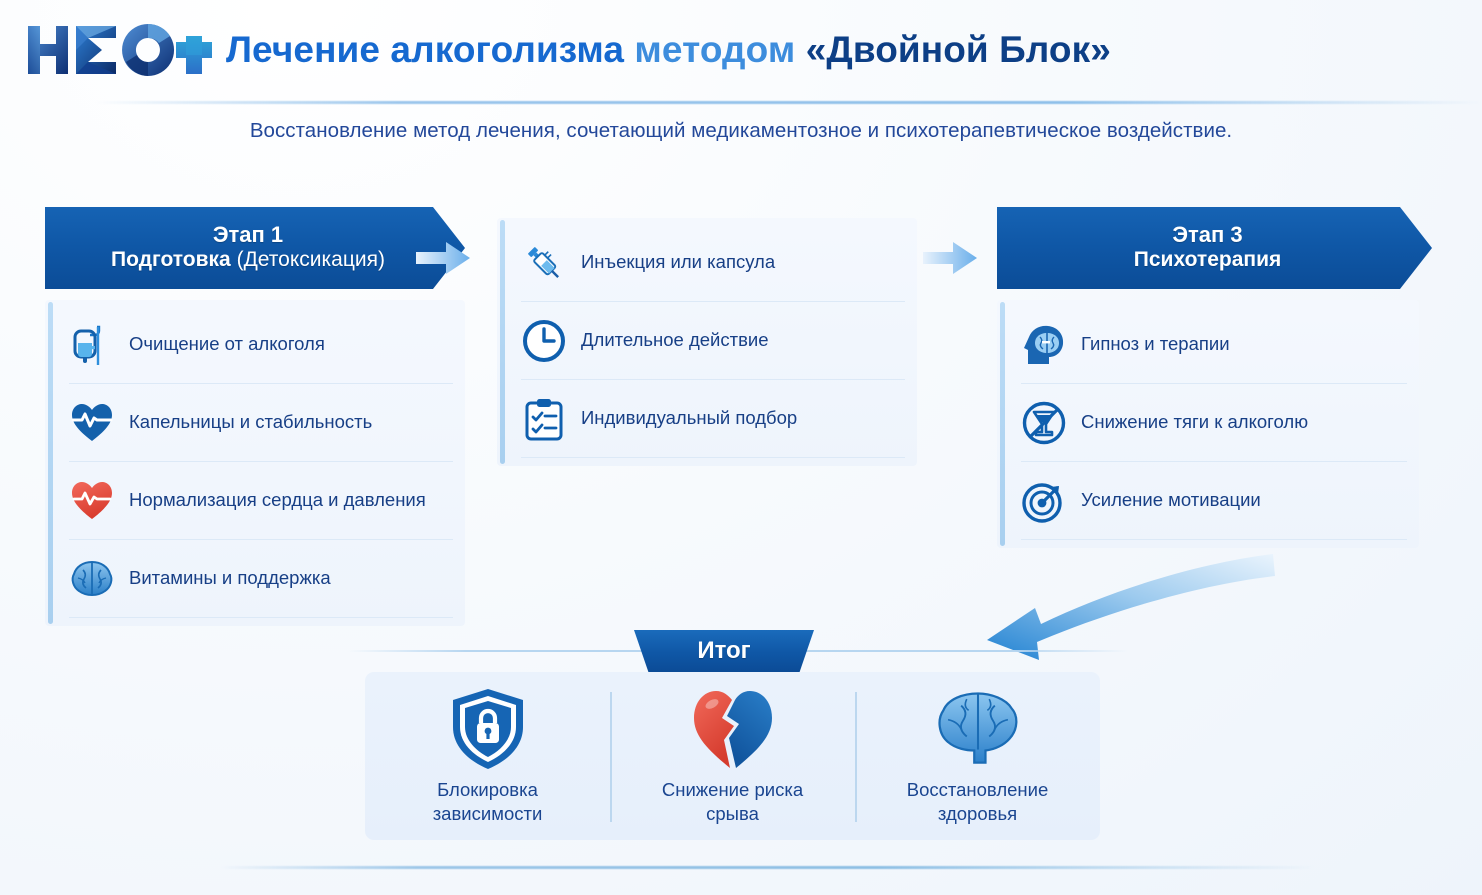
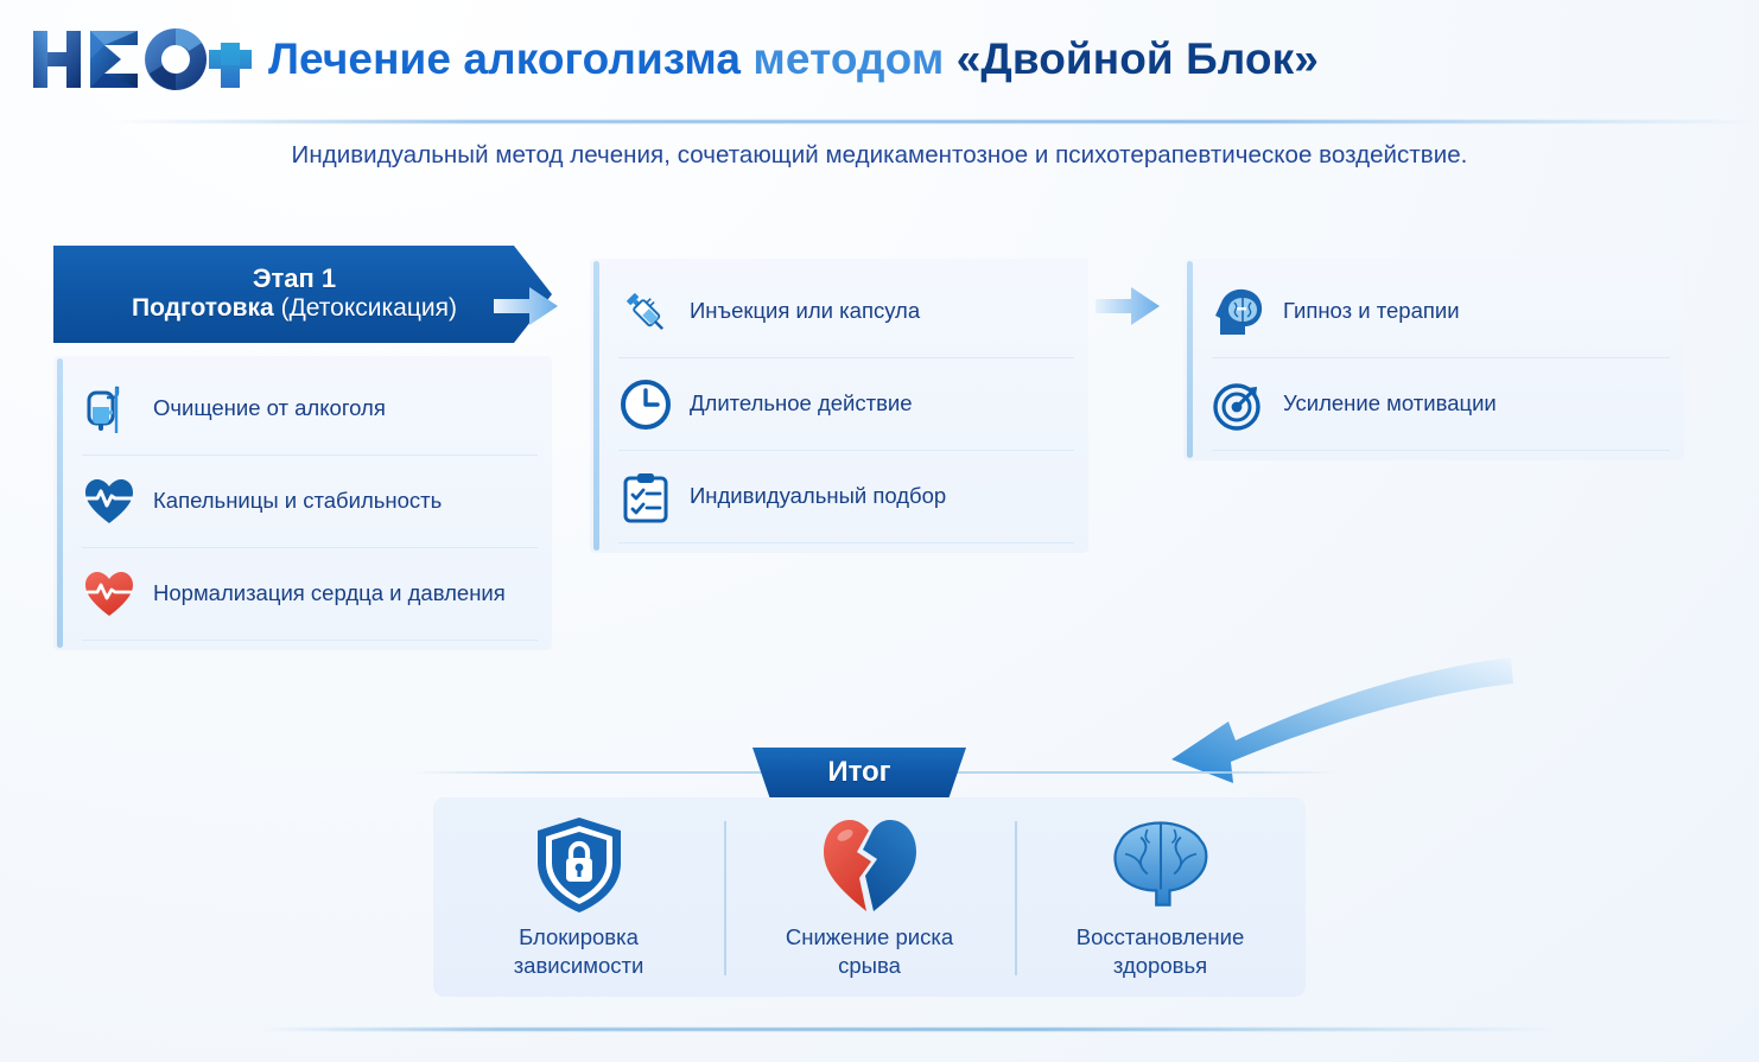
  Лечение алкоголизма методом «Двойной Блок»
- Восстановление метод лечения, сочетающий медикаментозное и психотерапевтическое воздействие.
+ Индивидуальный метод лечения, сочетающий медикаментозное и психотерапевтическое воздействие.
  Этап 1
  Подготовка (Детоксикация)
  Очищение от алкоголя
  Капельницы и стабильность
  Нормализация сердца и давления
- Витамины и поддержка
  Инъекция или капсула
  Длительное действие
  Индивидуальный подбор
- Этап 3
- Психотерапия
  Гипноз и терапии
- Снижение тяги к алкоголю
  Усиление мотивации
  Итог
  Блокировка
  зависимости
  Снижение риска
  срыва
  Восстановление
  здоровья
